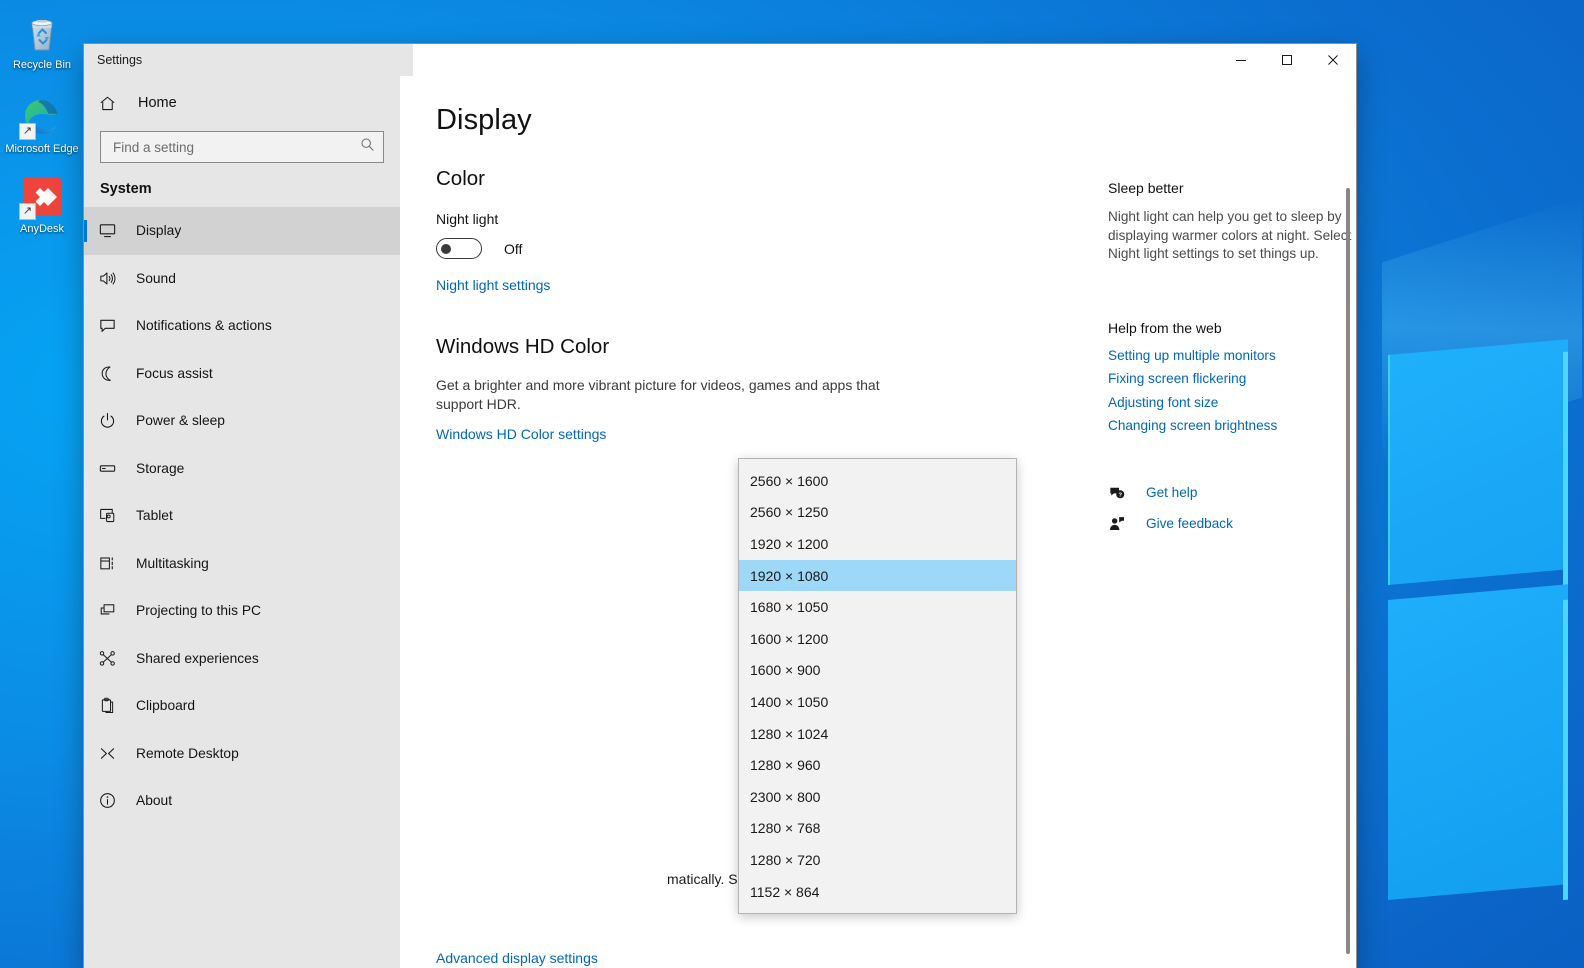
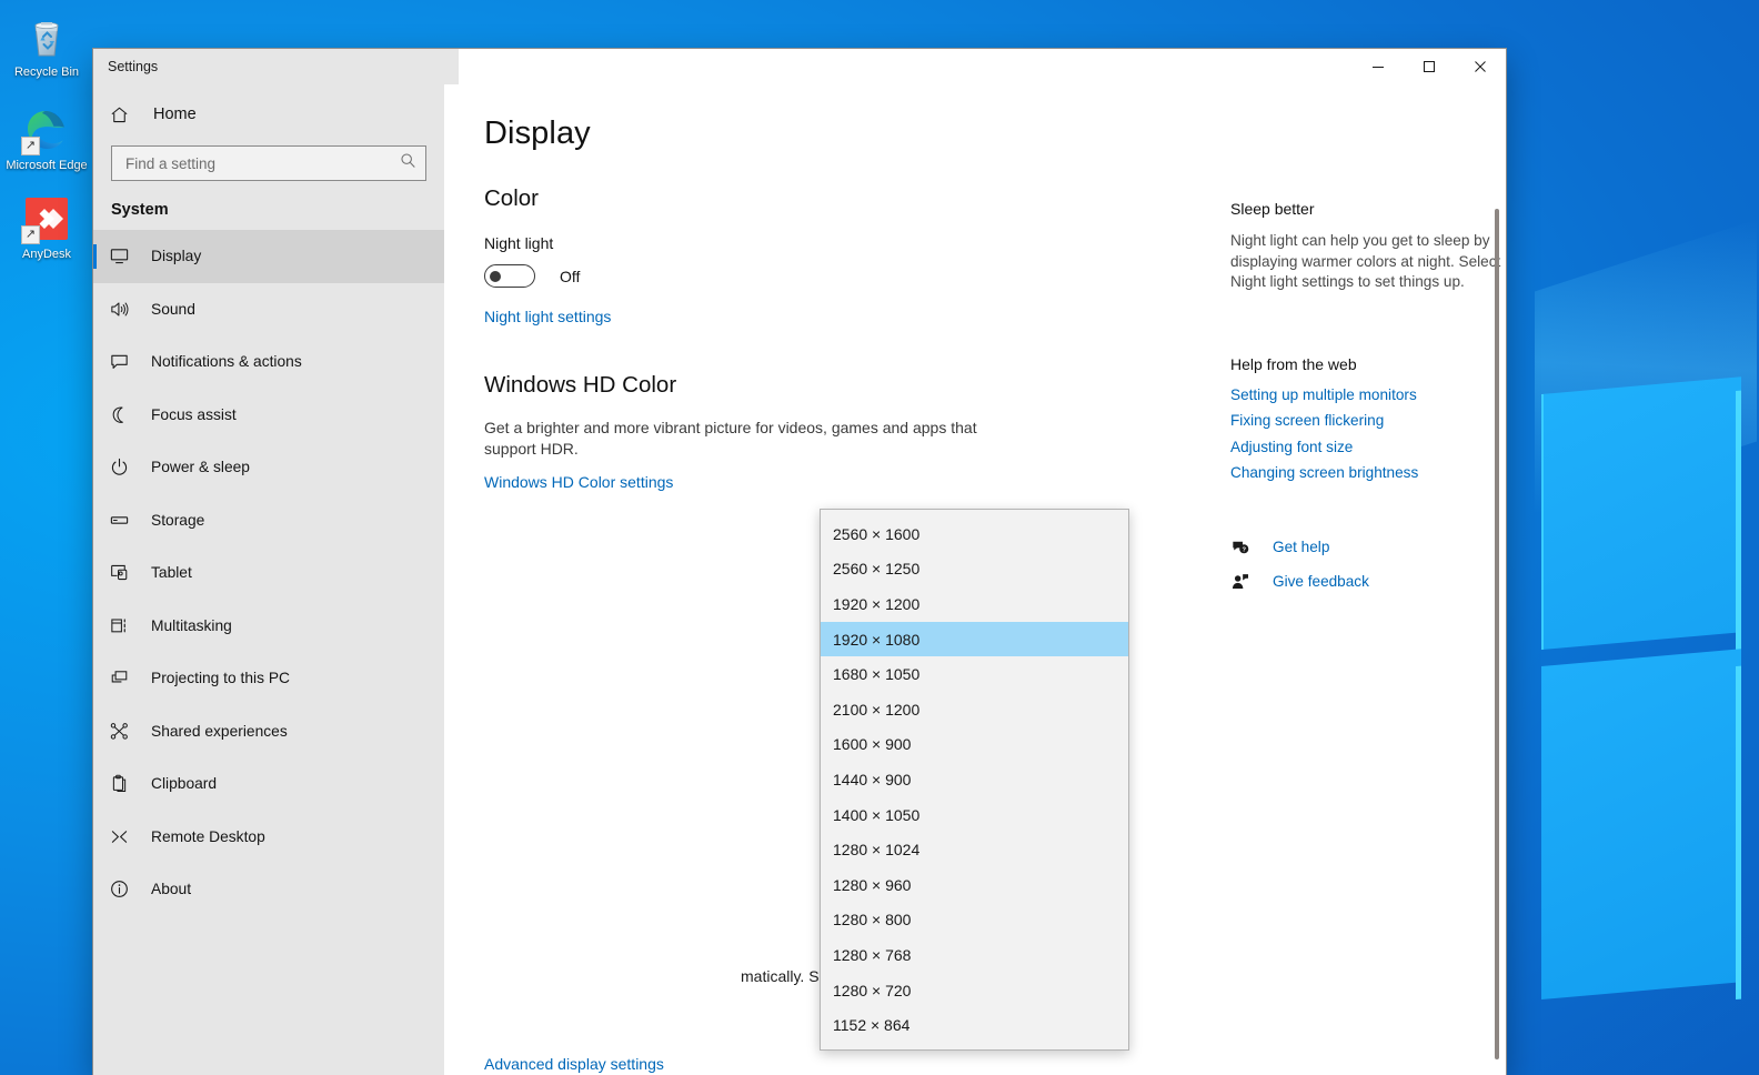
  Recycle Bin
  ↗
  Microsoft Edge
  ↗
  AnyDesk
  Settings
  Home
  Find a setting
  System
  Display
  Sound
  Notifications & actions
  Focus assist
  Power & sleep
  Storage
  Tablet
  Multitasking
  Projecting to this PC
  Shared experiences
  Clipboard
  Remote Desktop
  About
  Display
  Color
  Night light
  Off
  Night light settings
  Windows HD Color
  Get a brighter and more vibrant picture for videos, games and apps that support HDR.
  Windows HD Color settings
  Advanced display settings
  Sleep better
  Night light can help you get to sleep by displaying warmer colors at night. Selec Night light settings to set things up.
  Help from the web
  Setting up multiple monitors
  Fixing screen flickering
  Adjusting font size
  Changing screen brightness
  Get help
  Give feedback
  2560 × 1600
  2560 × 1250
  1920 × 1200
  1920 × 1080
  1680 × 1050
- 1600 × 1200
+ 2100 × 1200
  1600 × 900
+ 1440 × 900
  1400 × 1050
  1280 × 1024
  1280 × 960
- 2300 × 800
+ 1280 × 800
  1280 × 768
  1280 × 720
  1152 × 864
